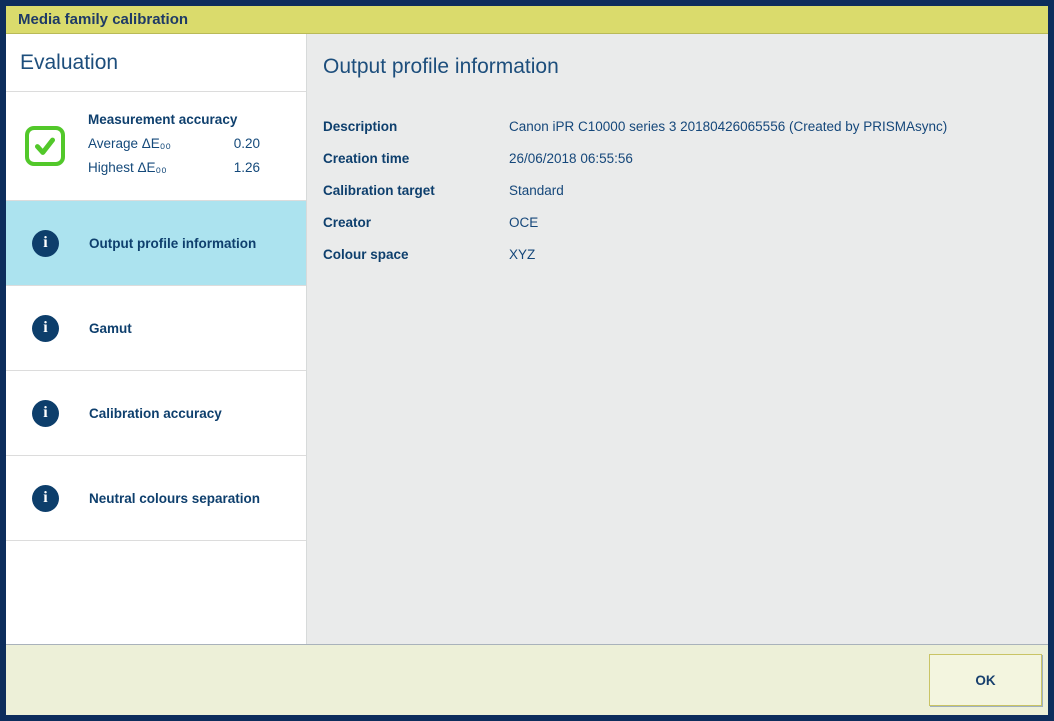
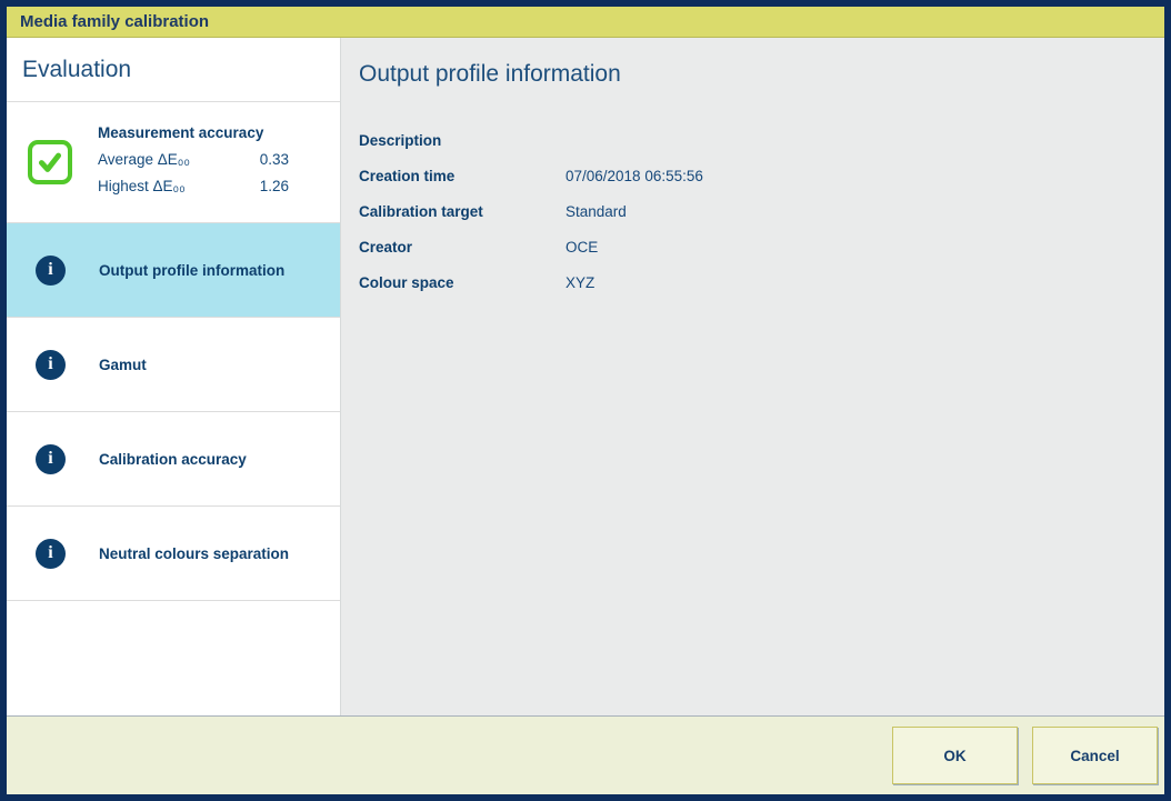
  Media family calibration
  Evaluation
  Measurement accuracy
  Average ΔE₀₀
- 0.20
+ 0.33
  Highest ΔE₀₀
  1.26
  i
  Output profile information
  i
  Gamut
  i
  Calibration accuracy
  i
  Neutral colours separation
  Output profile information
  Description
- Canon iPR C10000 series 3 20180426065556 (Created by PRISMAsync)
  Creation time
- 26/06/2018 06:55:56
+ 07/06/2018 06:55:56
  Calibration target
  Standard
  Creator
  OCE
  Colour space
  XYZ
  OK
+ Cancel
